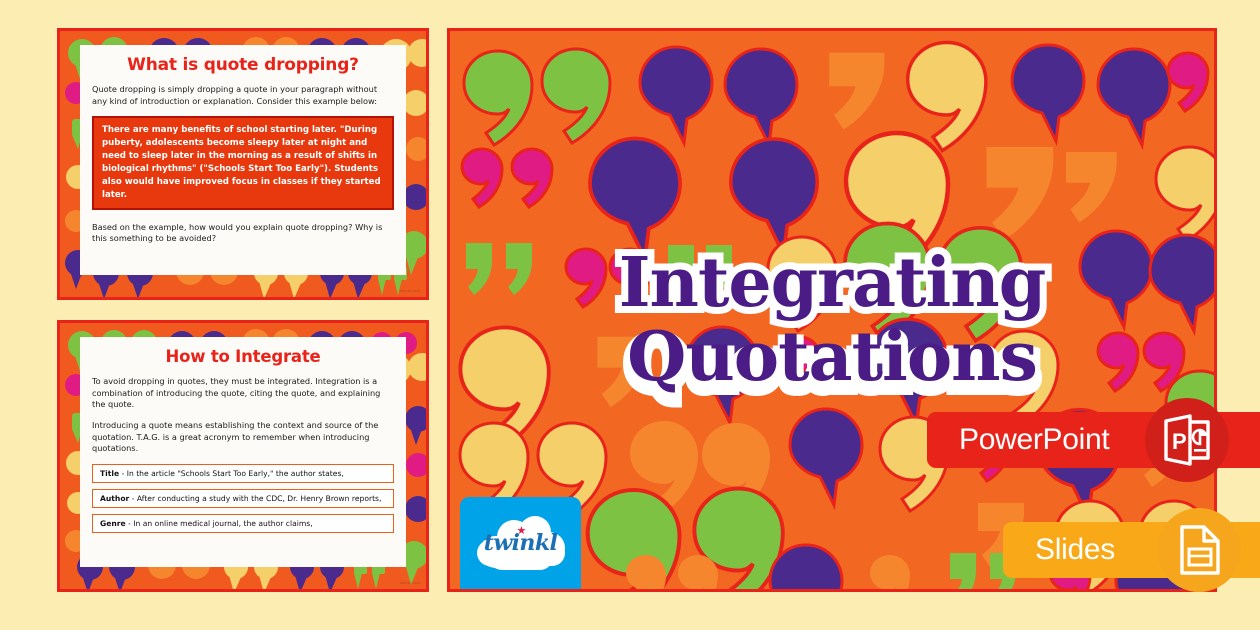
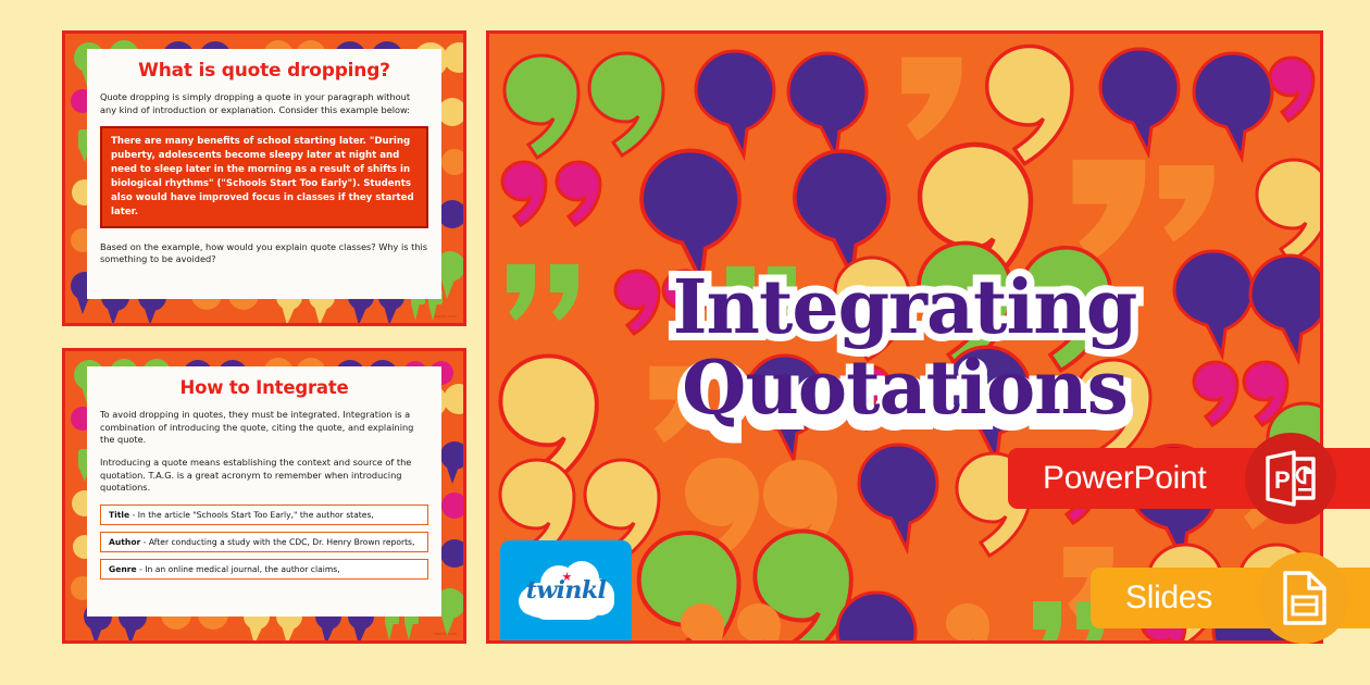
  What is quote dropping?
  Quote dropping is simply dropping a quote in your paragraph without any kind of introduction or explanation. Consider this example below:
  There are many benefits of school starting later. "During puberty, adolescents become sleepy later at night and need to sleep later in the morning as a result of shifts in biological rhythms" ("Schools Start Too Early"). Students also would have improved focus in classes if they started later.
- Based on the example, how would you explain quote dropping? Why is this something to be avoided?
+ Based on the example, how would you explain quote classes? Why is this something to be avoided?
  How to Integrate
  To avoid dropping in quotes, they must be integrated. Integration is a combination of introducing the quote, citing the quote, and explaining the quote.
  Introducing a quote means establishing the context and source of the quotation. T.A.G. is a great acronym to remember when introducing quotations.
  Title - In the article "Schools Start Too Early," the author states,
  Author - After conducting a study with the CDC, Dr. Henry Brown reports,
  Genre - In an online medical journal, the author claims,
  Integrating
  Quotations
  ★
  twinkl
  PowerPoint
  P
  Slides
